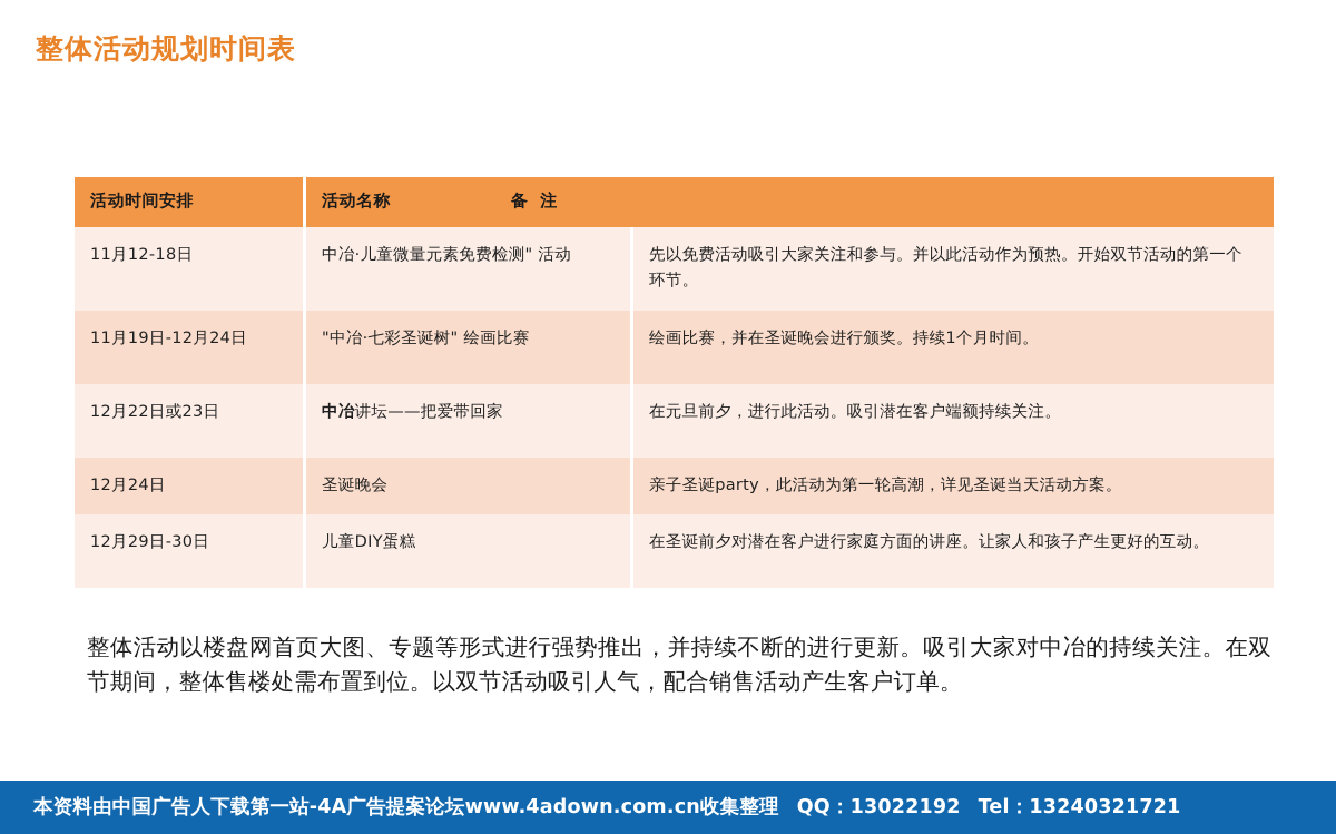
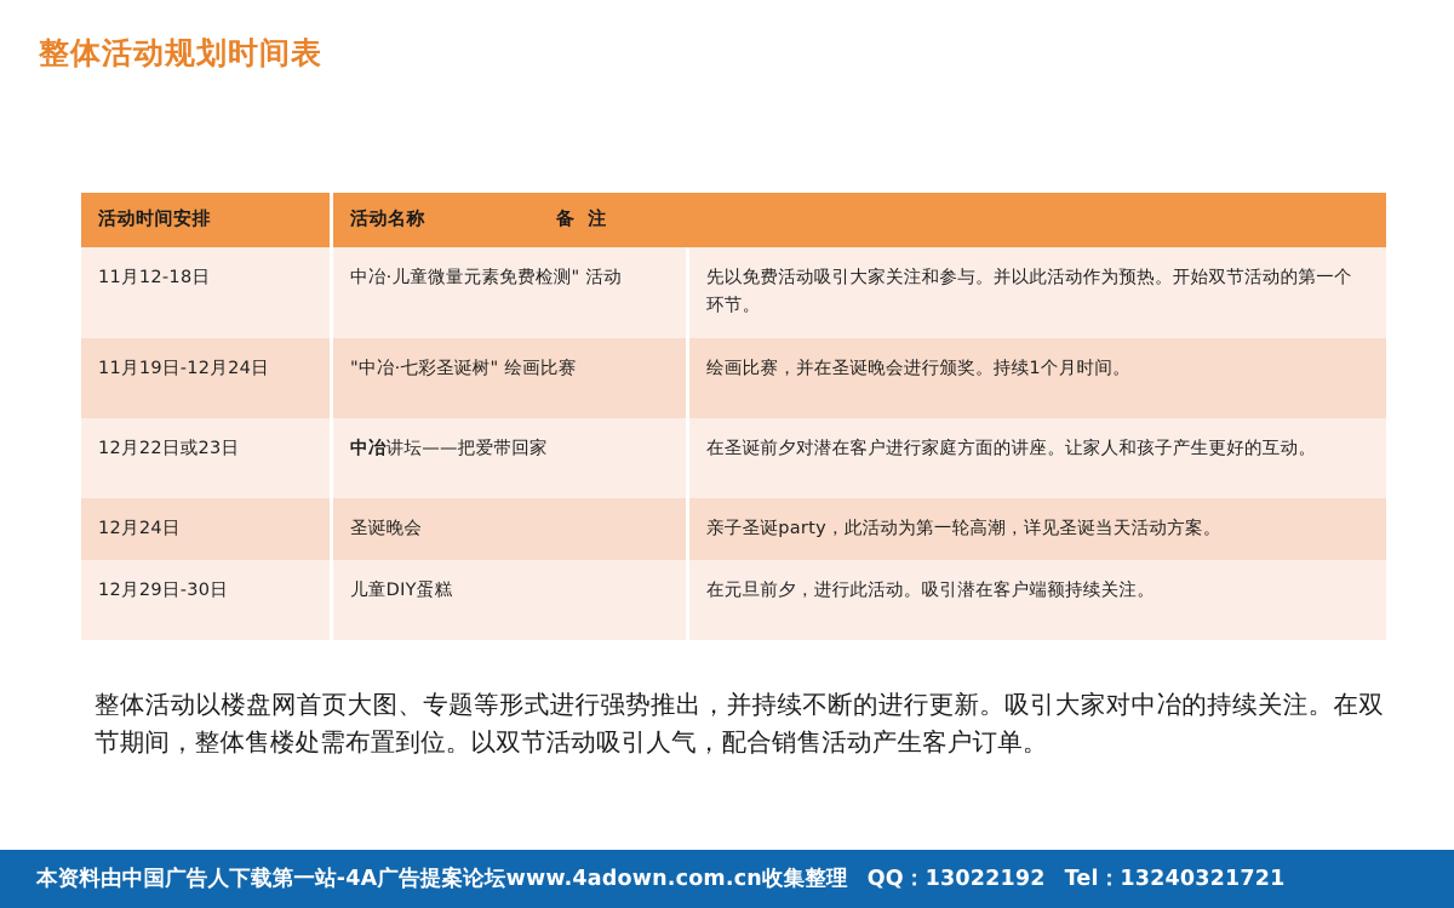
  整体活动规划时间表
  活动时间安排	活动名称 备 注
  11月12-18日	中冶·儿童微量元素免费检测" 活动	先以免费活动吸引大家关注和参与。并以此活动作为预热。开始双节活动的第一个环节。
  11月19日-12月24日	"中冶·七彩圣诞树" 绘画比赛	绘画比赛，并在圣诞晚会进行颁奖。持续1个月时间。
- 12月22日或23日	中冶讲坛——把爱带回家	在元旦前夕，进行此活动。吸引潜在客户端额持续关注。
+ 12月22日或23日	中冶讲坛——把爱带回家	在圣诞前夕对潜在客户进行家庭方面的讲座。让家人和孩子产生更好的互动。
  12月24日	圣诞晚会	亲子圣诞party，此活动为第一轮高潮，详见圣诞当天活动方案。
- 12月29日-30日	儿童DIY蛋糕	在圣诞前夕对潜在客户进行家庭方面的讲座。让家人和孩子产生更好的互动。
+ 12月29日-30日	儿童DIY蛋糕	在元旦前夕，进行此活动。吸引潜在客户端额持续关注。
  整体活动以楼盘网首页大图、专题等形式进行强势推出，并持续不断的进行更新。吸引大家对中冶的持续关注。在双节期间，整体售楼处需布置到位。以双节活动吸引人气，配合销售活动产生客户订单。
  本资料由中国广告人下载第一站-4A广告提案论坛www.4adown.com.cn收集整理 QQ：13022192 Tel：13240321721
